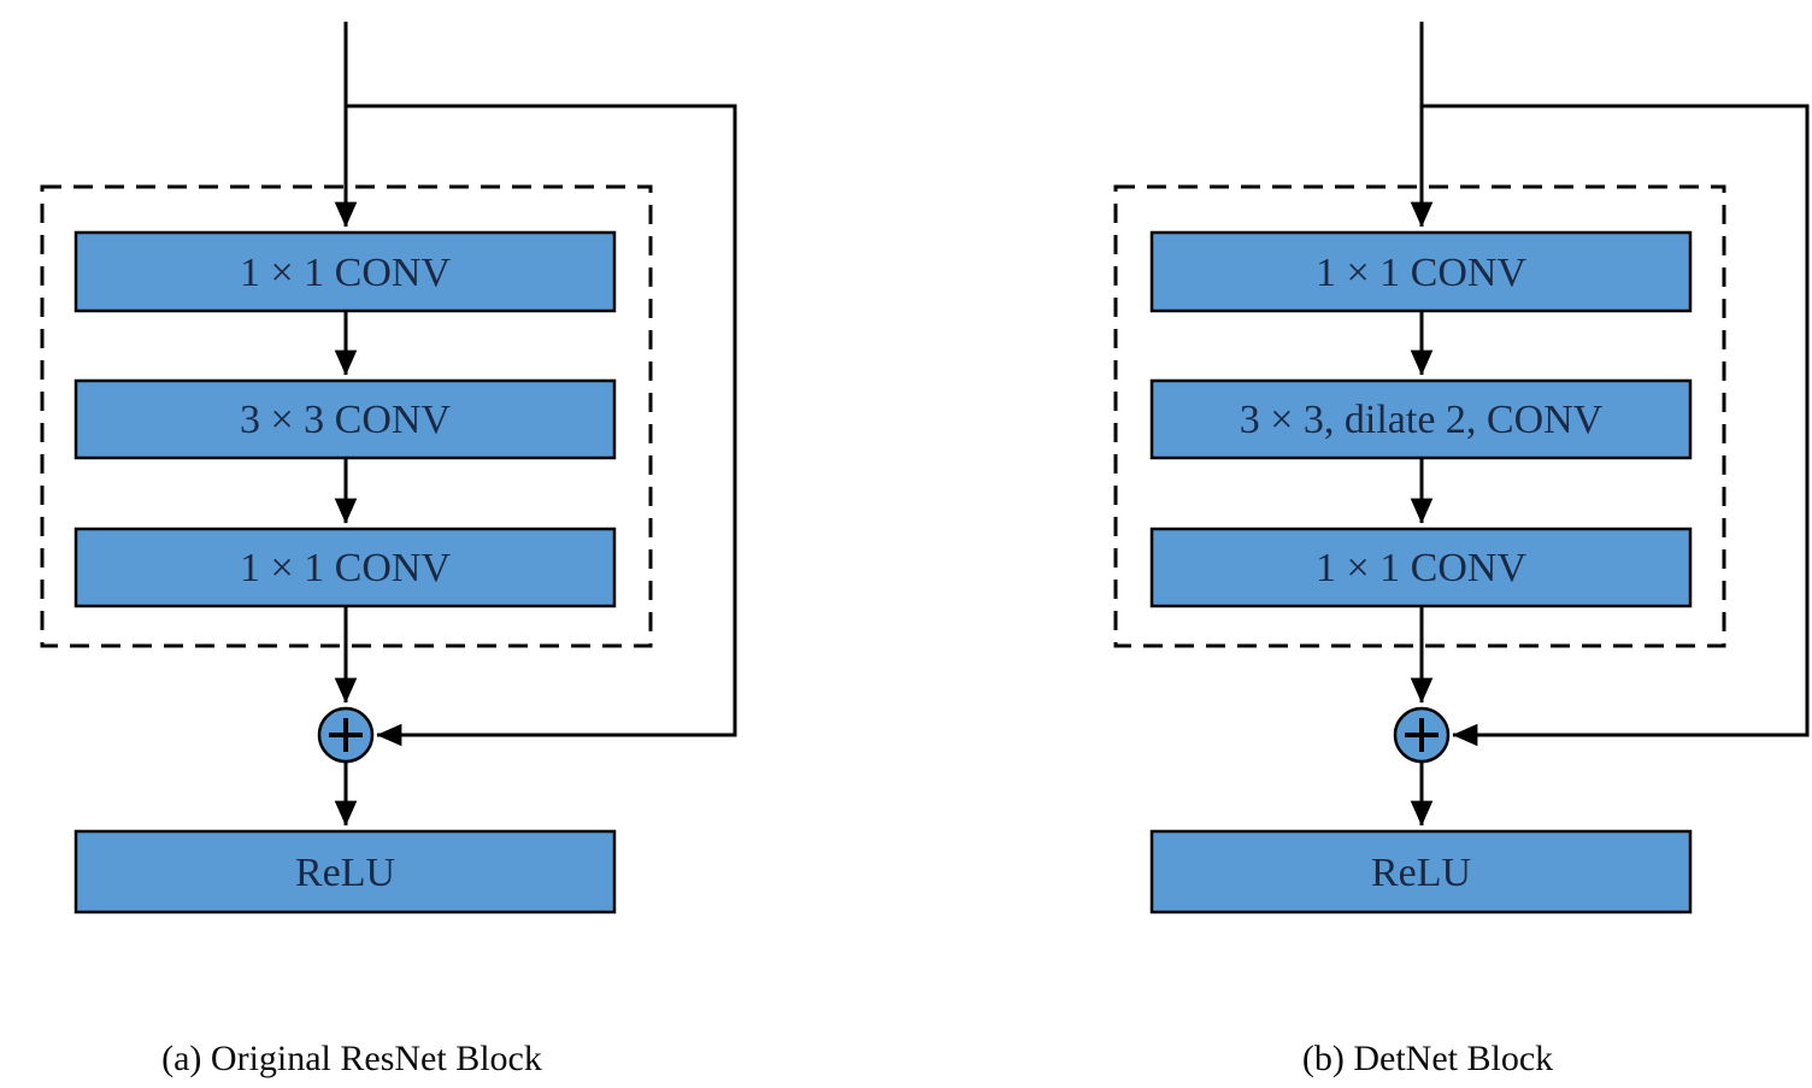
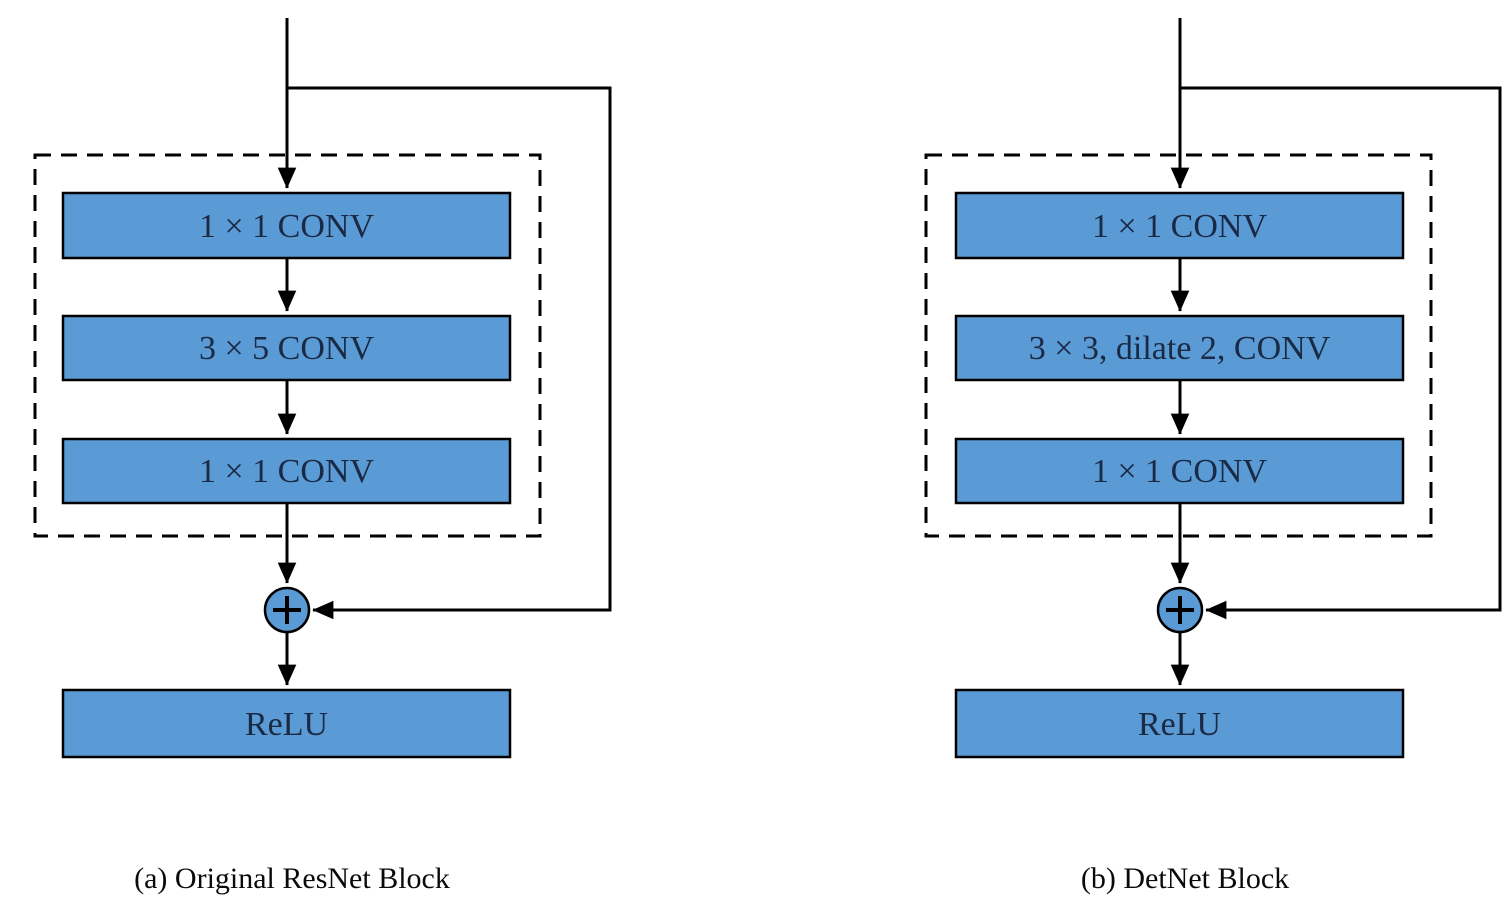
  1 × 1 CONV
- 3 × 3 CONV
+ 3 × 5 CONV
  1 × 1 CONV
  ReLU
  (a) Original ResNet Block
  1 × 1 CONV
  3 × 3, dilate 2, CONV
  1 × 1 CONV
  ReLU
  (b) DetNet Block
